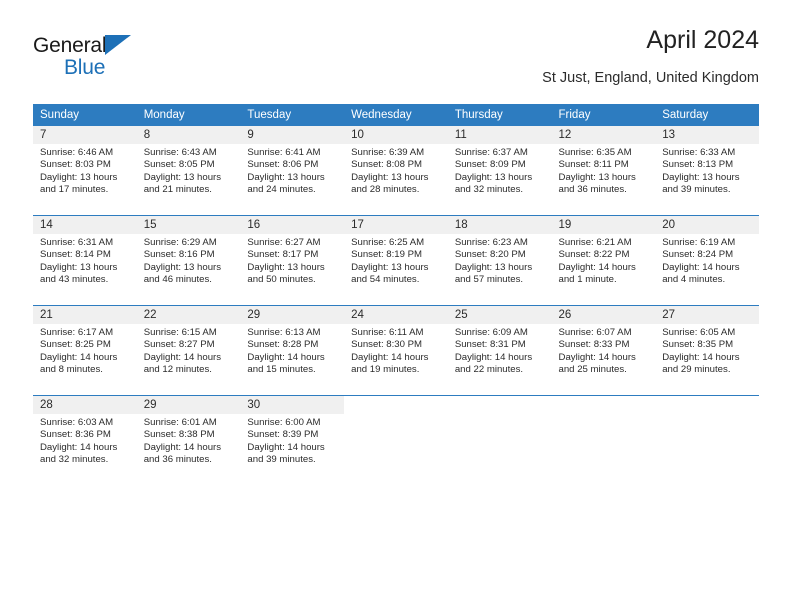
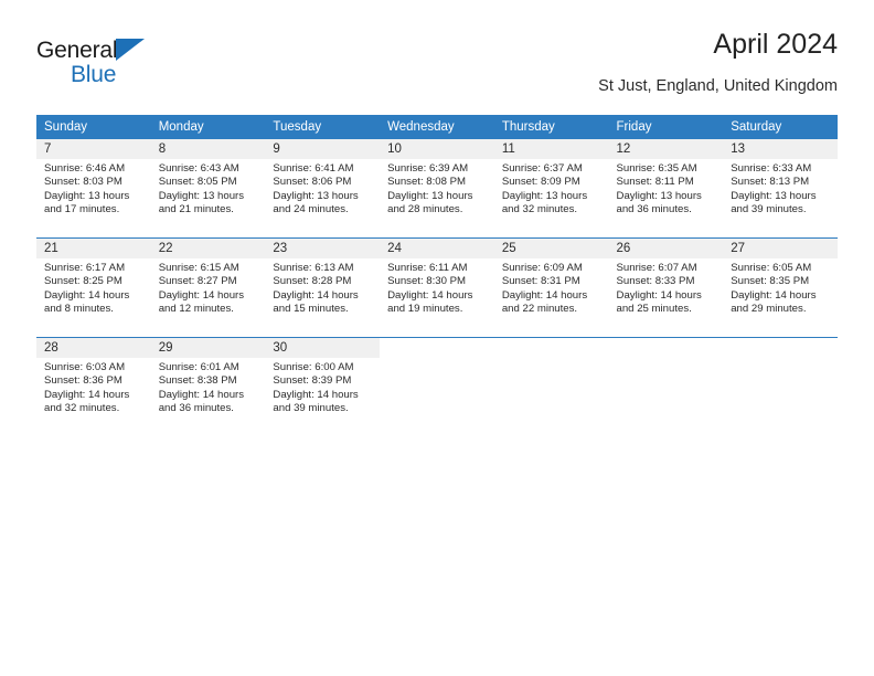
  General
  Blue
  April 2024
  St Just, England, United Kingdom
  Sunday	Monday	Tuesday	Wednesday	Thursday	Friday	Saturday
  7Sunrise: 6:46 AMSunset: 8:03 PMDaylight: 13 hoursand 17 minutes.	8Sunrise: 6:43 AMSunset: 8:05 PMDaylight: 13 hoursand 21 minutes.	9Sunrise: 6:41 AMSunset: 8:06 PMDaylight: 13 hoursand 24 minutes.	10Sunrise: 6:39 AMSunset: 8:08 PMDaylight: 13 hoursand 28 minutes.	11Sunrise: 6:37 AMSunset: 8:09 PMDaylight: 13 hoursand 32 minutes.	12Sunrise: 6:35 AMSunset: 8:11 PMDaylight: 13 hoursand 36 minutes.	13Sunrise: 6:33 AMSunset: 8:13 PMDaylight: 13 hoursand 39 minutes.
- 14Sunrise: 6:31 AMSunset: 8:14 PMDaylight: 13 hoursand 43 minutes.	15Sunrise: 6:29 AMSunset: 8:16 PMDaylight: 13 hoursand 46 minutes.	16Sunrise: 6:27 AMSunset: 8:17 PMDaylight: 13 hoursand 50 minutes.	17Sunrise: 6:25 AMSunset: 8:19 PMDaylight: 13 hoursand 54 minutes.	18Sunrise: 6:23 AMSunset: 8:20 PMDaylight: 13 hoursand 57 minutes.	19Sunrise: 6:21 AMSunset: 8:22 PMDaylight: 14 hoursand 1 minute.	20Sunrise: 6:19 AMSunset: 8:24 PMDaylight: 14 hoursand 4 minutes.
- 21Sunrise: 6:17 AMSunset: 8:25 PMDaylight: 14 hoursand 8 minutes.	22Sunrise: 6:15 AMSunset: 8:27 PMDaylight: 14 hoursand 12 minutes.	29Sunrise: 6:13 AMSunset: 8:28 PMDaylight: 14 hoursand 15 minutes.	24Sunrise: 6:11 AMSunset: 8:30 PMDaylight: 14 hoursand 19 minutes.	25Sunrise: 6:09 AMSunset: 8:31 PMDaylight: 14 hoursand 22 minutes.	26Sunrise: 6:07 AMSunset: 8:33 PMDaylight: 14 hoursand 25 minutes.	27Sunrise: 6:05 AMSunset: 8:35 PMDaylight: 14 hoursand 29 minutes.
+ 21Sunrise: 6:17 AMSunset: 8:25 PMDaylight: 14 hoursand 8 minutes.	22Sunrise: 6:15 AMSunset: 8:27 PMDaylight: 14 hoursand 12 minutes.	23Sunrise: 6:13 AMSunset: 8:28 PMDaylight: 14 hoursand 15 minutes.	24Sunrise: 6:11 AMSunset: 8:30 PMDaylight: 14 hoursand 19 minutes.	25Sunrise: 6:09 AMSunset: 8:31 PMDaylight: 14 hoursand 22 minutes.	26Sunrise: 6:07 AMSunset: 8:33 PMDaylight: 14 hoursand 25 minutes.	27Sunrise: 6:05 AMSunset: 8:35 PMDaylight: 14 hoursand 29 minutes.
  28Sunrise: 6:03 AMSunset: 8:36 PMDaylight: 14 hoursand 32 minutes.	29Sunrise: 6:01 AMSunset: 8:38 PMDaylight: 14 hoursand 36 minutes.	30Sunrise: 6:00 AMSunset: 8:39 PMDaylight: 14 hoursand 39 minutes.
